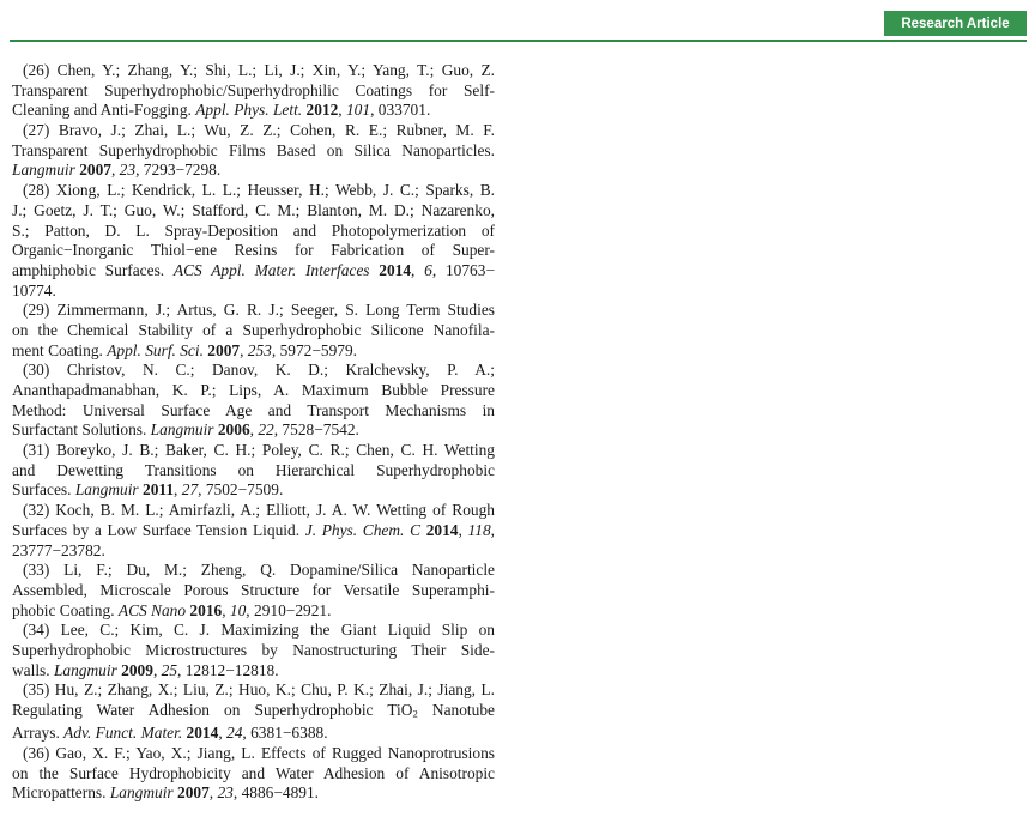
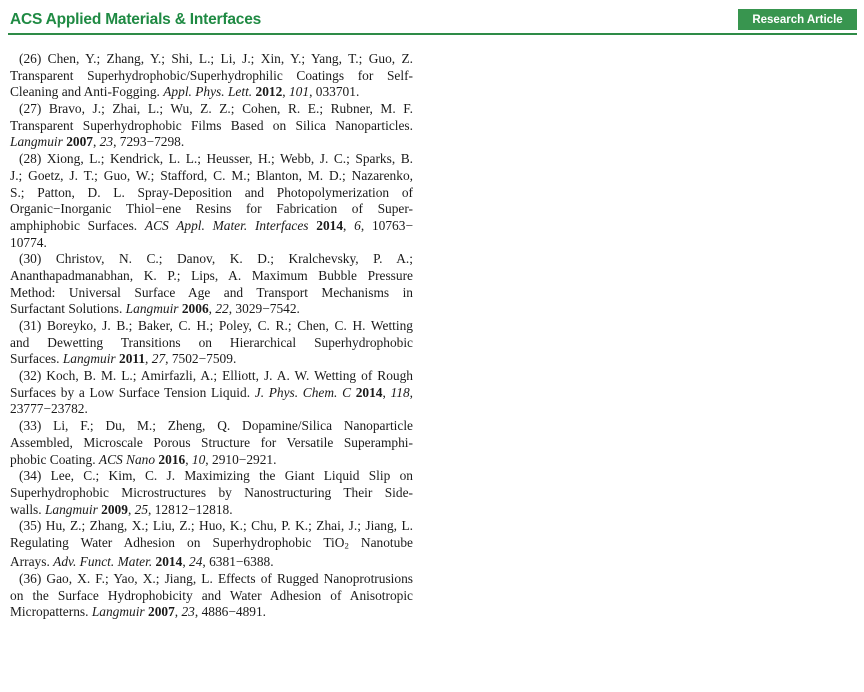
+ ACS Applied Materials & Interfaces
  Research Article
  (26) Chen, Y.; Zhang, Y.; Shi, L.; Li, J.; Xin, Y.; Yang, T.; Guo, Z.
  Transparent Superhydrophobic/Superhydrophilic Coatings for Self-
  Cleaning and Anti-Fogging. Appl. Phys. Lett. 2012, 101, 033701.
  (27) Bravo, J.; Zhai, L.; Wu, Z. Z.; Cohen, R. E.; Rubner, M. F.
  Transparent Superhydrophobic Films Based on Silica Nanoparticles.
  Langmuir 2007, 23, 7293−7298.
  (28) Xiong, L.; Kendrick, L. L.; Heusser, H.; Webb, J. C.; Sparks, B.
  J.; Goetz, J. T.; Guo, W.; Stafford, C. M.; Blanton, M. D.; Nazarenko,
  S.; Patton, D. L. Spray-Deposition and Photopolymerization of
  Organic−Inorganic Thiol−ene Resins for Fabrication of Super-
  amphiphobic Surfaces. ACS Appl. Mater. Interfaces 2014, 6, 10763−
  10774.
- (29) Zimmermann, J.; Artus, G. R. J.; Seeger, S. Long Term Studies
- on the Chemical Stability of a Superhydrophobic Silicone Nanofila-
- ment Coating. Appl. Surf. Sci. 2007, 253, 5972−5979.
  (30) Christov, N. C.; Danov, K. D.; Kralchevsky, P. A.;
  Ananthapadmanabhan, K. P.; Lips, A. Maximum Bubble Pressure
  Method: Universal Surface Age and Transport Mechanisms in
- Surfactant Solutions. Langmuir 2006, 22, 7528−7542.
+ Surfactant Solutions. Langmuir 2006, 22, 3029−7542.
  (31) Boreyko, J. B.; Baker, C. H.; Poley, C. R.; Chen, C. H. Wetting
  and Dewetting Transitions on Hierarchical Superhydrophobic
  Surfaces. Langmuir 2011, 27, 7502−7509.
  (32) Koch, B. M. L.; Amirfazli, A.; Elliott, J. A. W. Wetting of Rough
  Surfaces by a Low Surface Tension Liquid. J. Phys. Chem. C 2014, 118,
  23777−23782.
  (33) Li, F.; Du, M.; Zheng, Q. Dopamine/Silica Nanoparticle
  Assembled, Microscale Porous Structure for Versatile Superamphi-
  phobic Coating. ACS Nano 2016, 10, 2910−2921.
  (34) Lee, C.; Kim, C. J. Maximizing the Giant Liquid Slip on
  Superhydrophobic Microstructures by Nanostructuring Their Side-
  walls. Langmuir 2009, 25, 12812−12818.
  (35) Hu, Z.; Zhang, X.; Liu, Z.; Huo, K.; Chu, P. K.; Zhai, J.; Jiang, L.
  Regulating Water Adhesion on Superhydrophobic TiO2 Nanotube
  Arrays. Adv. Funct. Mater. 2014, 24, 6381−6388.
  (36) Gao, X. F.; Yao, X.; Jiang, L. Effects of Rugged Nanoprotrusions
  on the Surface Hydrophobicity and Water Adhesion of Anisotropic
  Micropatterns. Langmuir 2007, 23, 4886−4891.
